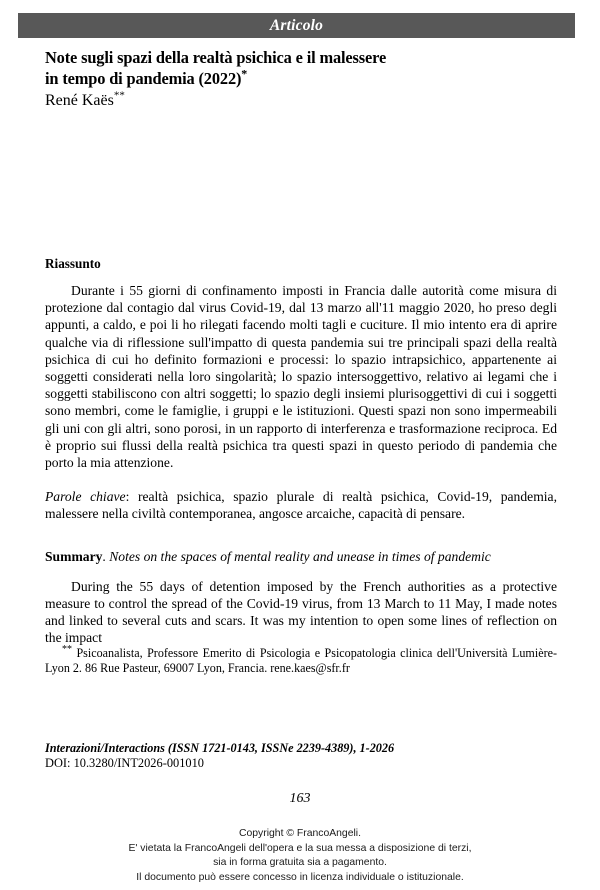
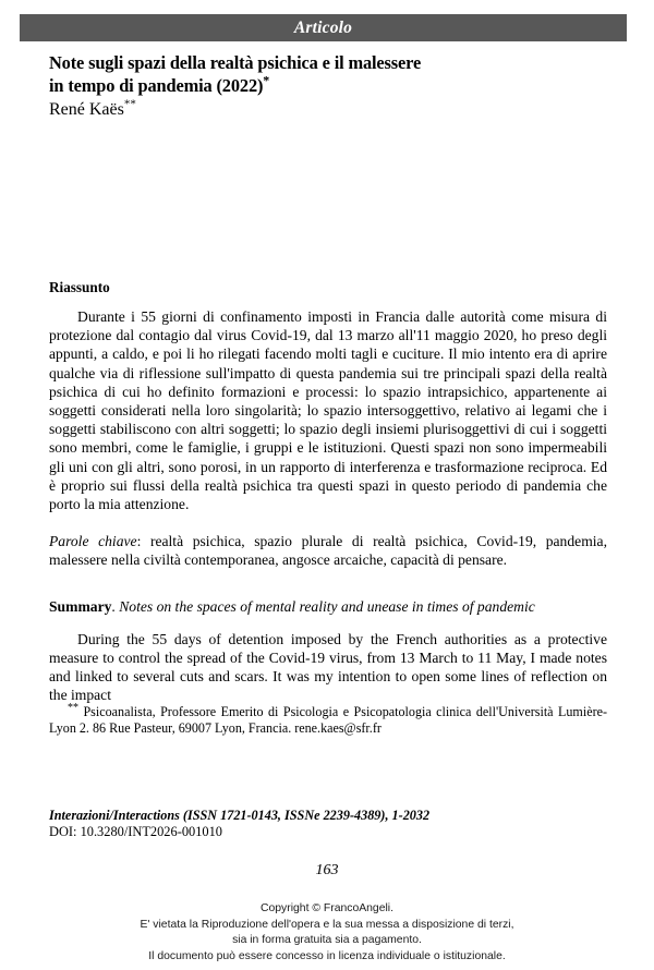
  Articolo
  Note sugli spazi della realtà psichica e il malessere
  in tempo di pandemia (2022)*
  René Kaës**
  Riassunto
  Durante i 55 giorni di confinamento imposti in Francia dalle autorità come misura di protezione dal contagio dal virus Covid-19, dal 13 marzo all'11 maggio 2020, ho preso degli appunti, a caldo, e poi li ho rilegati facendo molti tagli e cuciture. Il mio intento era di aprire qualche via di riflessione sull'impatto di questa pandemia sui tre principali spazi della realtà psichica di cui ho definito formazioni e processi: lo spazio intrapsichico, appartenente ai soggetti considerati nella loro singolarità; lo spazio intersoggettivo, relativo ai legami che i soggetti stabiliscono con altri soggetti; lo spazio degli insiemi plurisoggettivi di cui i soggetti sono membri, come le famiglie, i gruppi e le istituzioni. Questi spazi non sono impermeabili gli uni con gli altri, sono porosi, in un rapporto di interferenza e trasformazione reciproca. Ed è proprio sui flussi della realtà psichica tra questi spazi in questo periodo di pandemia che porto la mia attenzione.
  Parole chiave: realtà psichica, spazio plurale di realtà psichica, Covid-19, pandemia, malessere nella civiltà contemporanea, angosce arcaiche, capacità di pensare.
  Summary. Notes on the spaces of mental reality and unease in times of pandemic
  During the 55 days of detention imposed by the French authorities as a protective measure to control the spread of the Covid-19 virus, from 13 March to 11 May, I made notes and linked to several cuts and scars. It was my intention to open some lines of reflection on the impact
  ** Psicoanalista, Professore Emerito di Psicologia e Psicopatologia clinica dell'Università Lumière-Lyon 2. 86 Rue Pasteur, 69007 Lyon, Francia. rene.kaes@sfr.fr
- Interazioni/Interactions (ISSN 1721-0143, ISSNe 2239-4389), 1-2026
+ Interazioni/Interactions (ISSN 1721-0143, ISSNe 2239-4389), 1-2032
  DOI: 10.3280/INT2026-001010
  163
  Copyright © FrancoAngeli.
- E' vietata la FrancoAngeli dell'opera e la sua messa a disposizione di terzi,
+ E' vietata la Riproduzione dell'opera e la sua messa a disposizione di terzi,
  sia in forma gratuita sia a pagamento.
  Il documento può essere concesso in licenza individuale o istituzionale.
